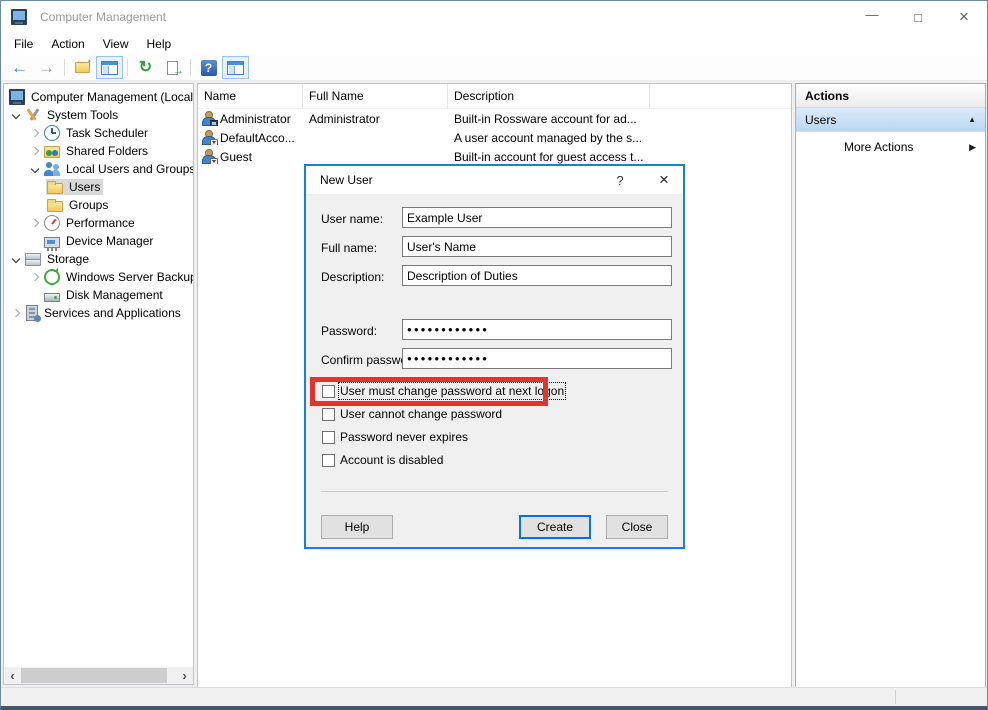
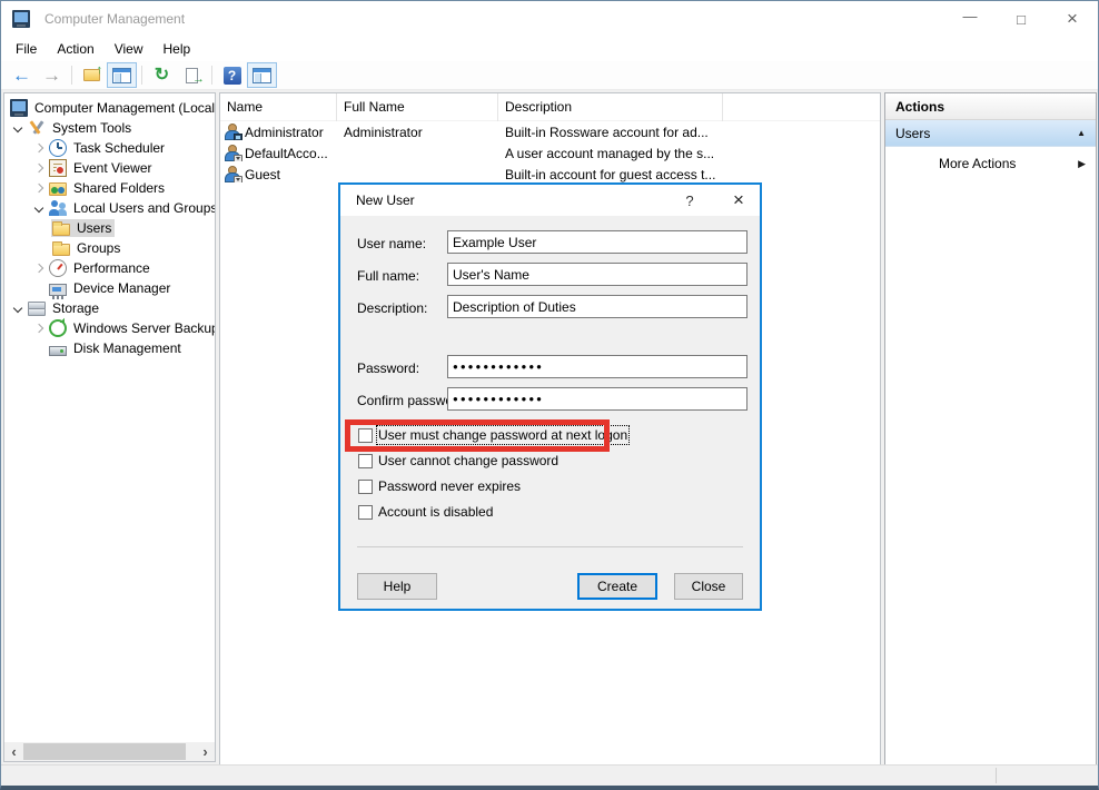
  Computer Management
  —
  □
  ×
  File
  Action
  View
  Help
  ←
  →
  ↑
  ↻
  →
  ?
  Computer Management (Local
  System Tools
  Task Scheduler
+ Event Viewer
  Shared Folders
  Local Users and Groups
  Users
  Groups
  Performance
  Device Manager
  Storage
  Windows Server Backu
  Disk Management
- Services and Applications
  ‹
  ›
  Name
  Full Name
  Description
  Administrator
  Administrator
  Built-in Rossware account for ad...
  DefaultAcco...
  A user account managed by the s...
  Guest
  Built-in account for guest access t...
  Actions
  Users
  ▲
  More Actions
  ▶
  New User
  ?
  ×
  User name:
  Example User
  Full name:
  User's Name
  Description:
  Description of Duties
  Password:
  ●●●●●●●●●●●●
  Confirm passw
  ●●●●●●●●●●●●
  User must change password at next logon
  User cannot change password
  Password never expires
  Account is disabled
  Help
  Create
  Close
